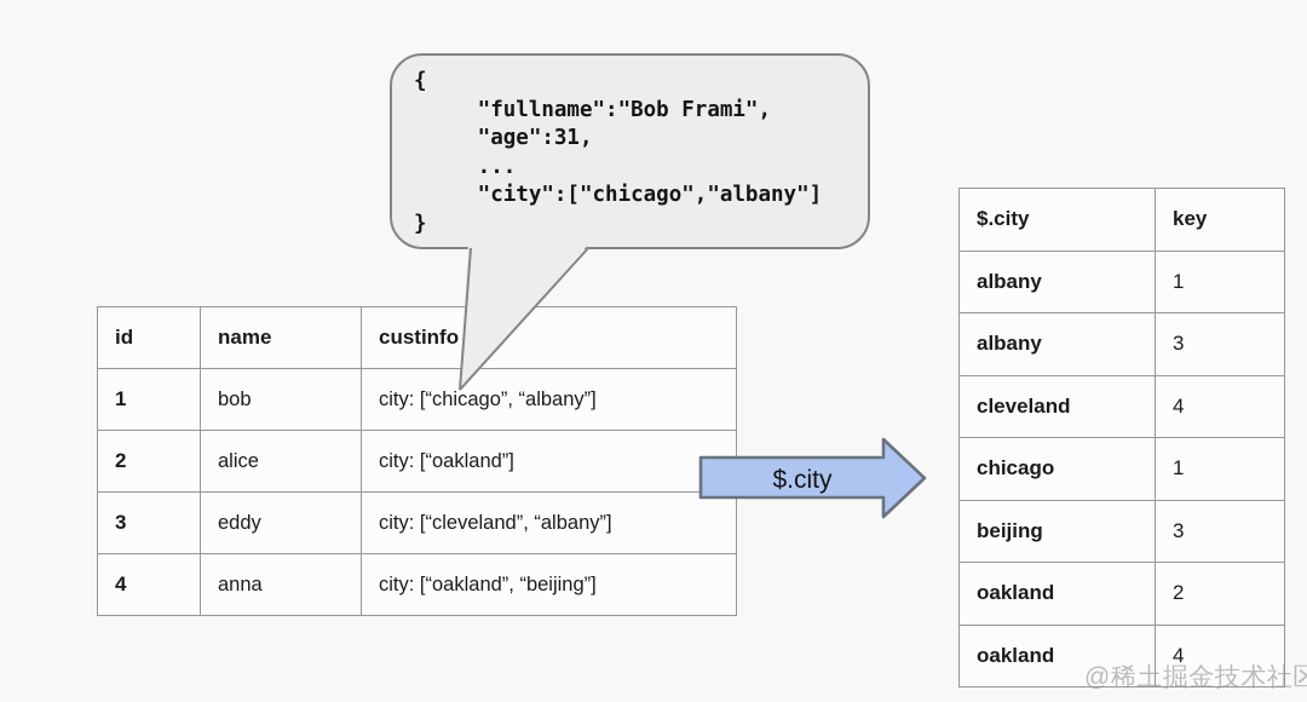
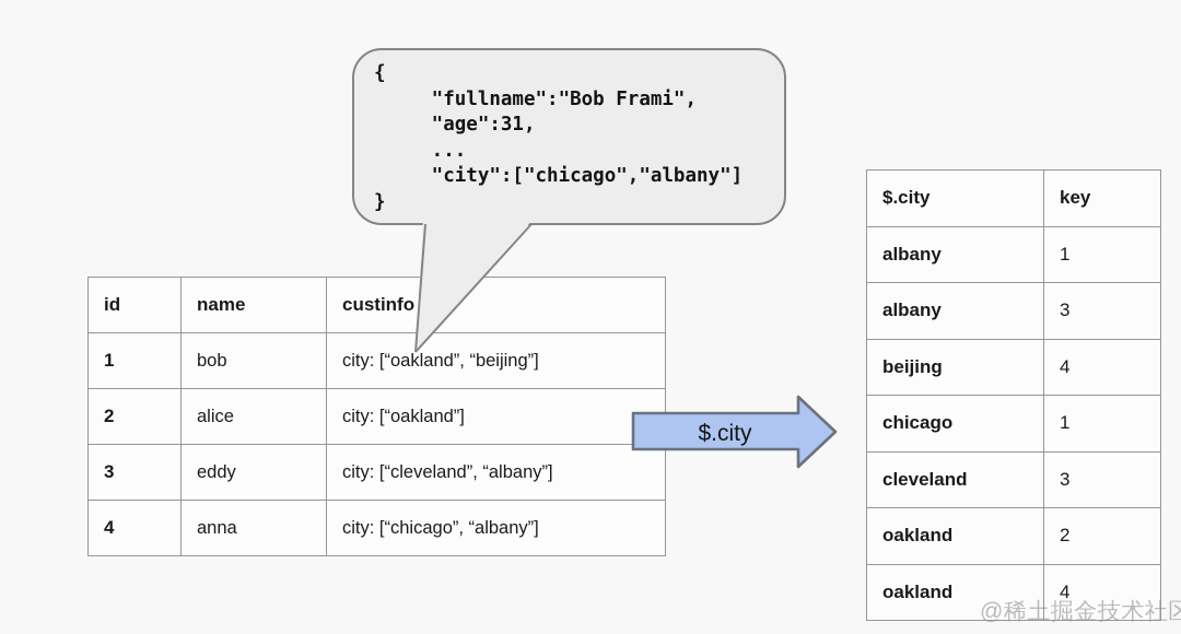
  id	name	custinfo
- 1	bob	city: [“chicago”, “albany”]
+ 1	bob	city: [“oakland”, “beijing”]
  2	alice	city: [“oakland”]
  3	eddy	city: [“cleveland”, “albany”]
- 4	anna	city: [“oakland”, “beijing”]
+ 4	anna	city: [“chicago”, “albany”]
  $.city	key
  albany	1
  albany	3
- cleveland	4
+ beijing	4
  chicago	1
- beijing	3
+ cleveland	3
  oakland	2
  oakland	4
  $.city
  {
  "fullname":"Bob Frami",
  "age":31,
  ...
  "city":["chicago","albany"]
  }
  @稀土掘金技术社区
